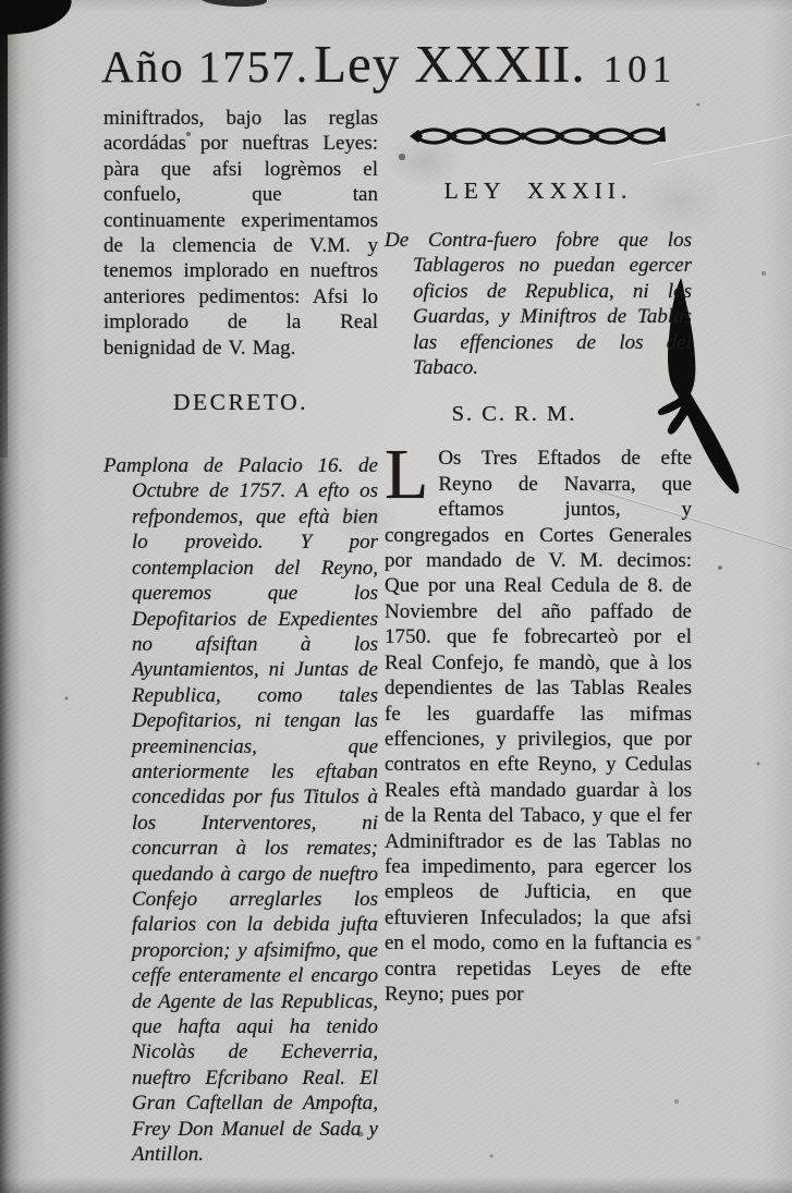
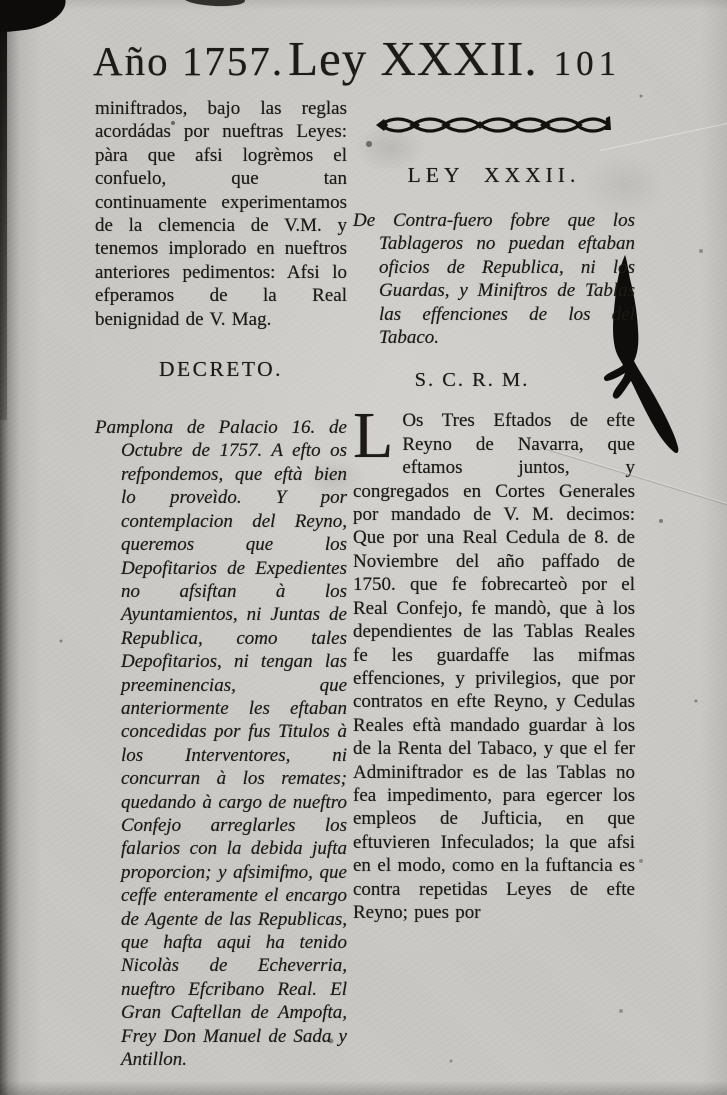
  Año 1757.
  Ley XXXII.
  101
- miniftrados, bajo las reglas acordádas por nueftras Leyes: pàra que afsi logrèmos el confuelo, que tan continuamente experimentamos de la clemencia de V.M. y tenemos implorado en nueftros anteriores pedimentos: Afsi lo implorado de la Real benignidad de V. Mag.
+ miniftrados, bajo las reglas acordádas por nueftras Leyes: pàra que afsi logrèmos el confuelo, que tan continuamente experimentamos de la clemencia de V.M. y tenemos implorado en nueftros anteriores pedimentos: Afsi lo efperamos de la Real benignidad de V. Mag.
  DECRETO.
  Pamplona de Palacio 16. de Octubre de 1757. A efto os refpondemos, que eftà bien lo proveìdo. Y por contemplacion del Reyno, queremos que los Depofitarios de Expedientes no afsiftan à los Ayuntamientos, ni Juntas de Republica, como tales Depofitarios, ni tengan las preeminencias, que anteriormente les eftaban concedidas por fus Titulos à los Interventores, ni concurran à los remates; quedando à cargo de nueftro Confejo arreglarles los falarios con la debida jufta proporcion; y afsimifmo, que ceffe enteramente el encargo de Agente de las Republicas, que hafta aqui ha tenido Nicolàs de Echeverria, nueftro Efcribano Real. El Gran Caftellan de Ampofta, Frey Don Manuel de Sada y Antillon.
  LEY XXXII.
- De Contra-fuero fobre que los Tablageros no puedan egercer oficios de Republica, ni los Guardas, y Miniftros de Tablas las effenciones de los del Tabaco.
+ De Contra-fuero fobre que los Tablageros no puedan eftaban oficios de Republica, ni los Guardas, y Miniftros de Tablas las effenciones de los del Tabaco.
  S. C. R. M.
  L
  Os Tres Eftados de efte Reyno de Navarra, que eftamos juntos, y congregados en Cortes Generales por mandado de V. M. decimos: Que por una Real Cedula de 8. de Noviembre del año paffado de 1750. que fe fobrecarteò por el Real Confejo, fe mandò, que à los dependientes de las Tablas Reales fe les guardaffe las mifmas effenciones, y privilegios, que por contratos en efte Reyno, y Cedulas Reales eftà mandado guardar à los de la Renta del Tabaco, y que el fer Adminiftrador es de las Tablas no fea impedimento, para egercer los empleos de Jufticia, en que eftuvieren Infeculados; la que afsi en el modo, como en la fuftancia es contra repetidas Leyes de efte Reyno; pues por
